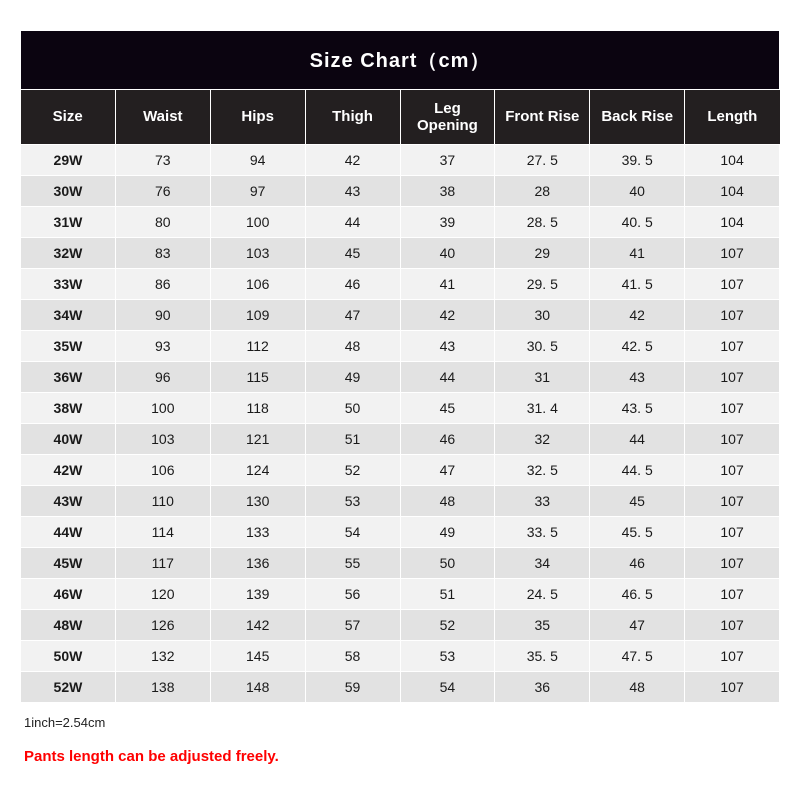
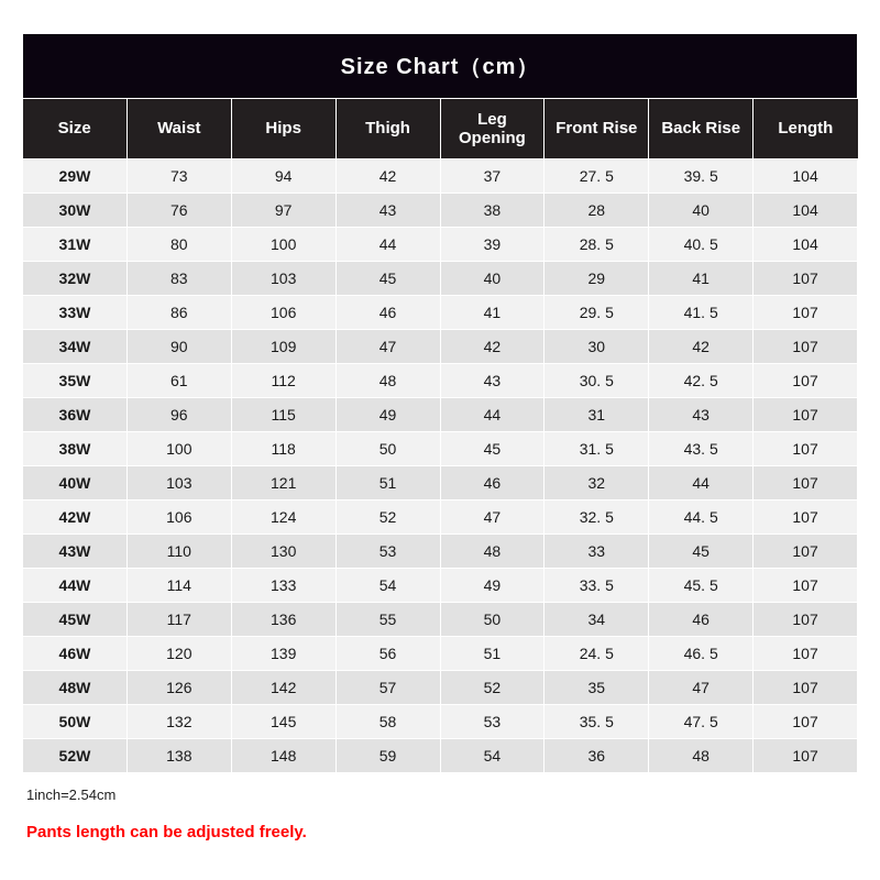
  Size Chart（cm）
  Size	Waist	Hips	Thigh	Leg Opening	Front Rise	Back Rise	Length
  29W	73	94	42	37	27. 5	39. 5	104
  30W	76	97	43	38	28	40	104
  31W	80	100	44	39	28. 5	40. 5	104
  32W	83	103	45	40	29	41	107
  33W	86	106	46	41	29. 5	41. 5	107
  34W	90	109	47	42	30	42	107
- 35W	93	112	48	43	30. 5	42. 5	107
+ 35W	61	112	48	43	30. 5	42. 5	107
  36W	96	115	49	44	31	43	107
- 38W	100	118	50	45	31. 4	43. 5	107
+ 38W	100	118	50	45	31. 5	43. 5	107
  40W	103	121	51	46	32	44	107
  42W	106	124	52	47	32. 5	44. 5	107
  43W	110	130	53	48	33	45	107
  44W	114	133	54	49	33. 5	45. 5	107
  45W	117	136	55	50	34	46	107
  46W	120	139	56	51	24. 5	46. 5	107
  48W	126	142	57	52	35	47	107
  50W	132	145	58	53	35. 5	47. 5	107
  52W	138	148	59	54	36	48	107
  1inch=2.54cm
  Pants length can be adjusted freely.
